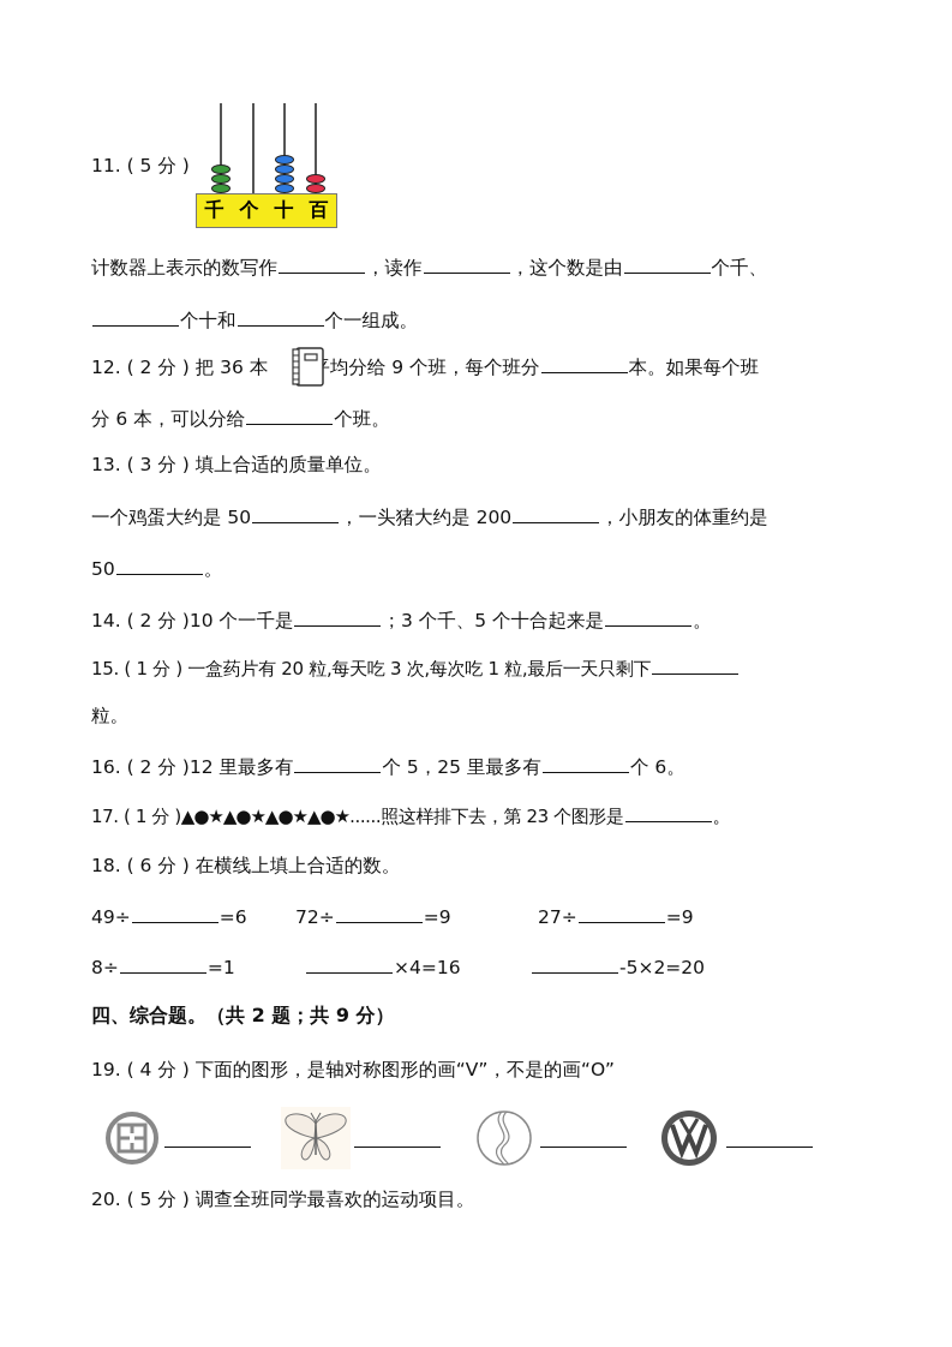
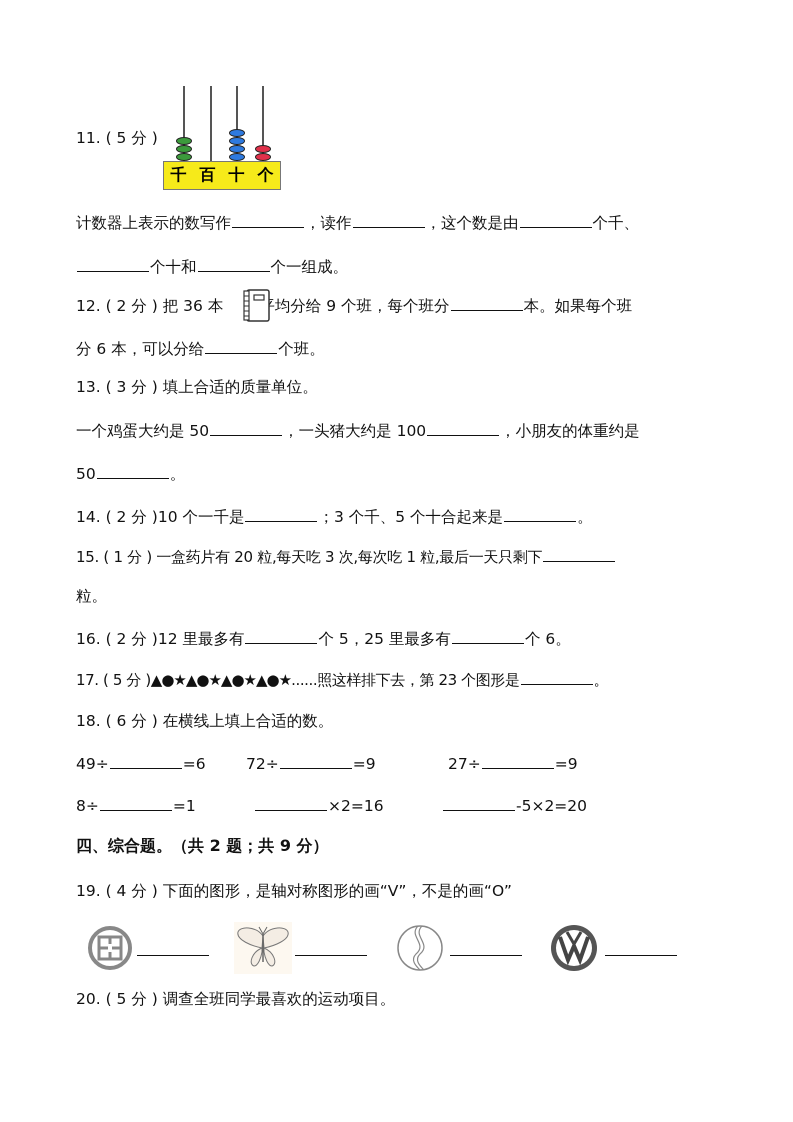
  11. ( 5 分 )
  千
- 个
+ 百
  十
- 百
+ 个
  计数器上表示的数写作 ，读作 ，这个数是由 个千、
  个十和 个一组成。
  12. ( 2 分 ) 把 36 本 均分给 9 个班，每个班分 本。如果每个班
  分 6 本，可以分给 个班。
  13. ( 3 分 ) 填上合适的质量单位。
- 一个鸡蛋大约是 50 ，一头猪大约是 200 ，小朋友的体重约是
+ 一个鸡蛋大约是 50 ，一头猪大约是 100 ，小朋友的体重约是
  50 。
  14. ( 2 分 )10 个一千是 ；3 个千、5 个十合起来是 。
  15. ( 1 分 ) 一盒药片有 20 粒,每天吃 3 次,每次吃 1 粒,最后一天只剩下
  粒。
  16. ( 2 分 )12 里最多有 个 5，25 里最多有 个 6。
- 17. ( 1 分 )▲●★▲●★▲●★▲●★......照这样排下去，第 23 个图形是 。
+ 17. ( 5 分 )▲●★▲●★▲●★▲●★......照这样排下去，第 23 个图形是 。
  18. ( 6 分 ) 在横线上填上合适的数。
  49÷ =6
  72÷ =9
  27÷ =9
  8÷ =1
- ×4=16
+ ×2=16
  -5×2=20
  四、综合题。（共 2 题；共 9 分）
  19. ( 4 分 ) 下面的图形，是轴对称图形的画“V”，不是的画“O”
  20. ( 5 分 ) 调查全班同学最喜欢的运动项目。
